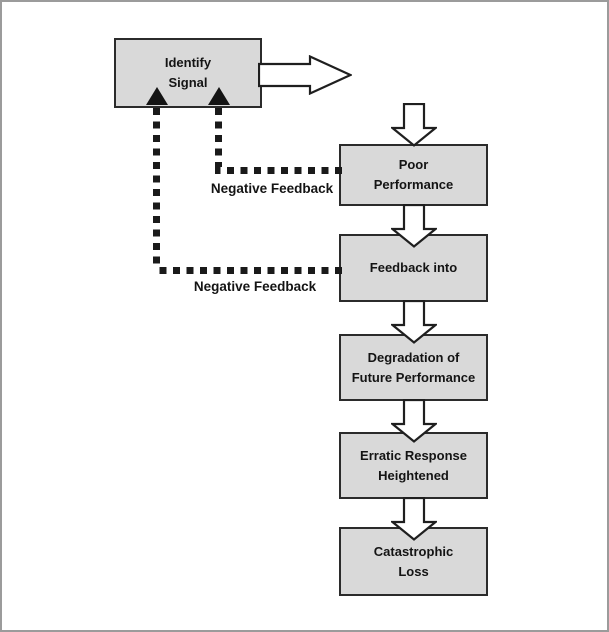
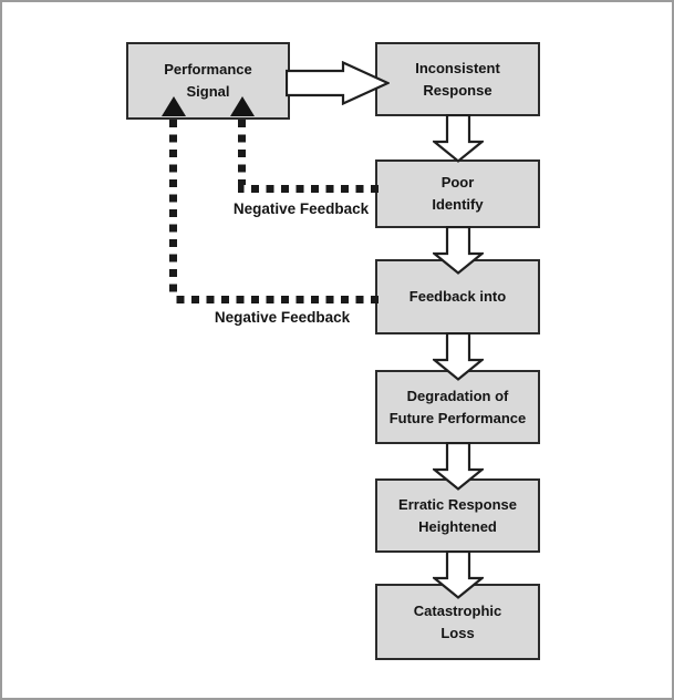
- Identify
+ Performance
  Signal
+ Inconsistent
+ Response
  Poor
- Performance
+ Identify
  Feedback into
  Degradation of
  Future Performance
  Erratic Response
  Heightened
  Catastrophic
  Loss
  Negative Feedback
  Negative Feedback
